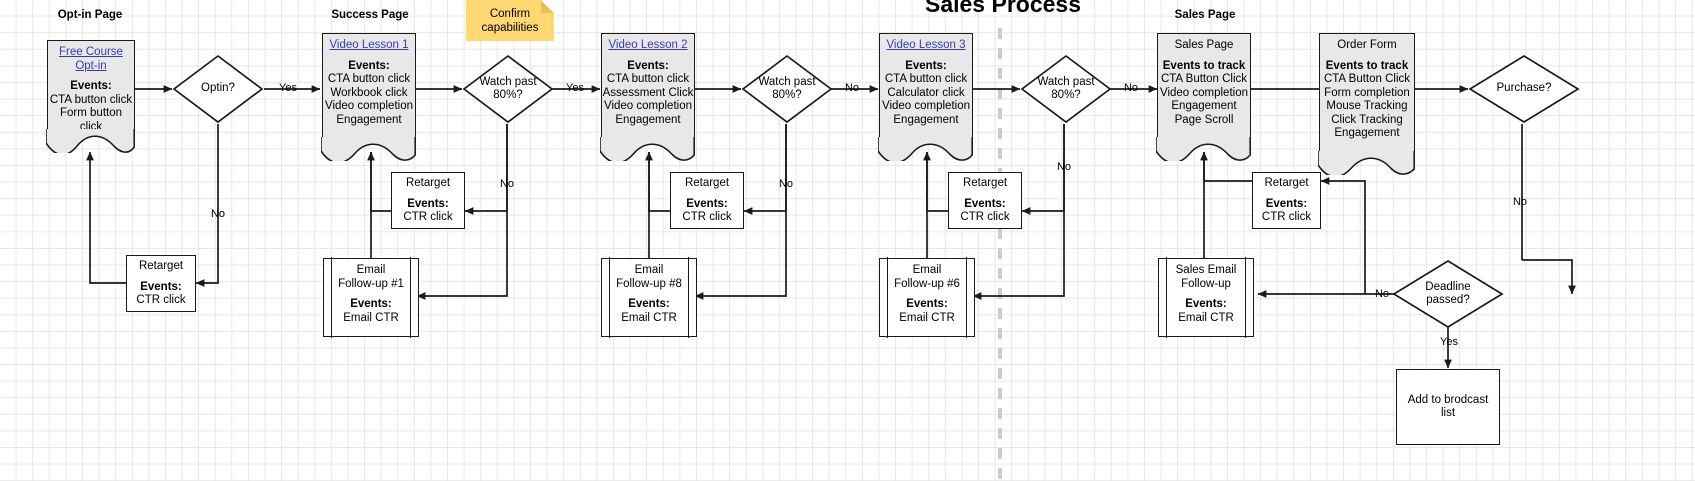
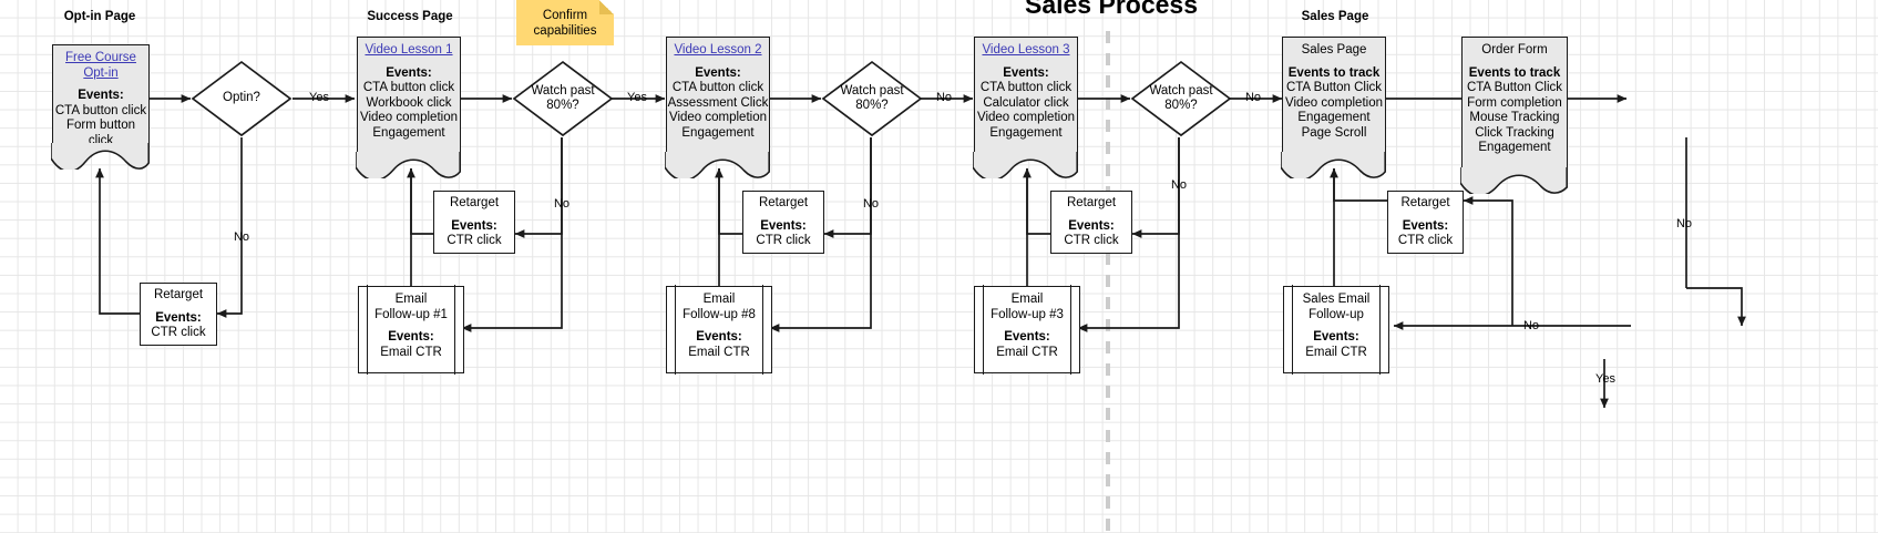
  Sales Process
  Opt-in Page
  Success Page
  Sales Page
  Confirm capabilities
  Free Course
  Opt-in
  Events:
  CTA button click
  Form button click
  Optin?
  Retarget
  Events:
  CTR click
  Video Lesson 1
  Events:
  CTA button click
  Workbook click
  Video completion
  Engagement
  Watch past
  80%?
  Retarget
  Events:
  CTR click
  Email
  Follow-up #1
  Events:
  Email CTR
  Video Lesson 2
  Events:
  CTA button click
  Assessment Click
  Video completion
  Engagement
  Watch past
  80%?
  Retarget
  Events:
  CTR click
  Email
  Follow-up #8
  Events:
  Email CTR
  Video Lesson 3
  Events:
  CTA button click
  Calculator click
  Video completion
  Engagement
  Watch past
  80%?
  Retarget
  Events:
  CTR click
  Email
- Follow-up #6
+ Follow-up #3
  Events:
  Email CTR
  Sales Page
  Events to track
  CTA Button Click
  Video completion
  Engagement
  Page Scroll
  Order Form
  Events to track
  CTA Button Click
  Form completion
  Mouse Tracking
  Click Tracking
  Engagement
  Retarget
  Events:
  CTR click
  Sales Email
  Follow-up
  Events:
  Email CTR
- Purchase?
- Deadline
- passed?
- Add to brodcast
- list
  Yes
  No
  Yes
  No
  No
  No
  No
  No
  No
  No
  Yes
